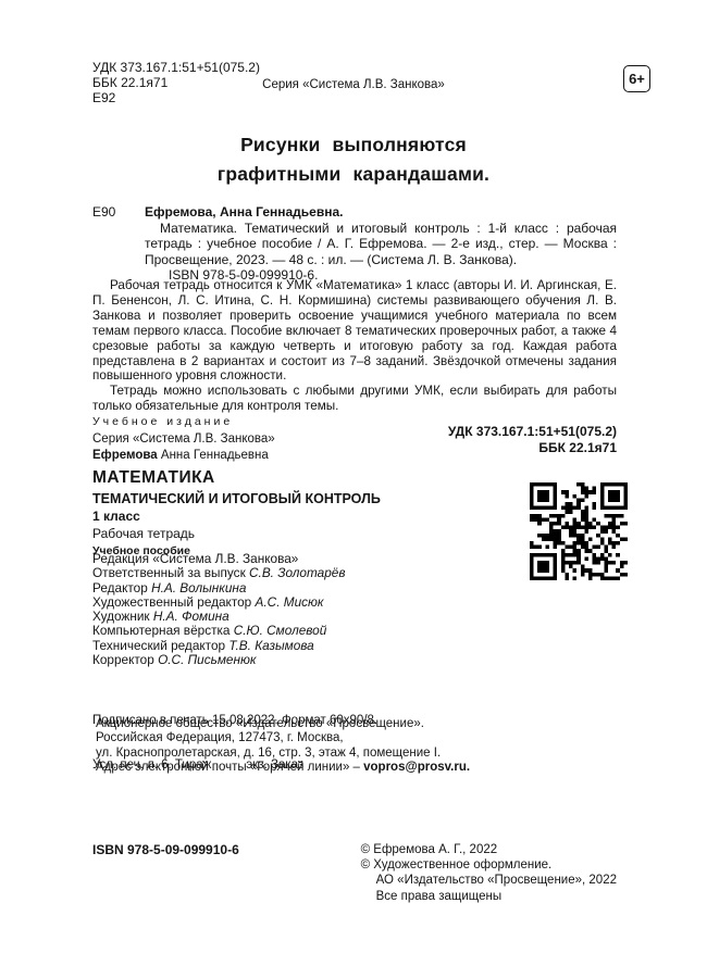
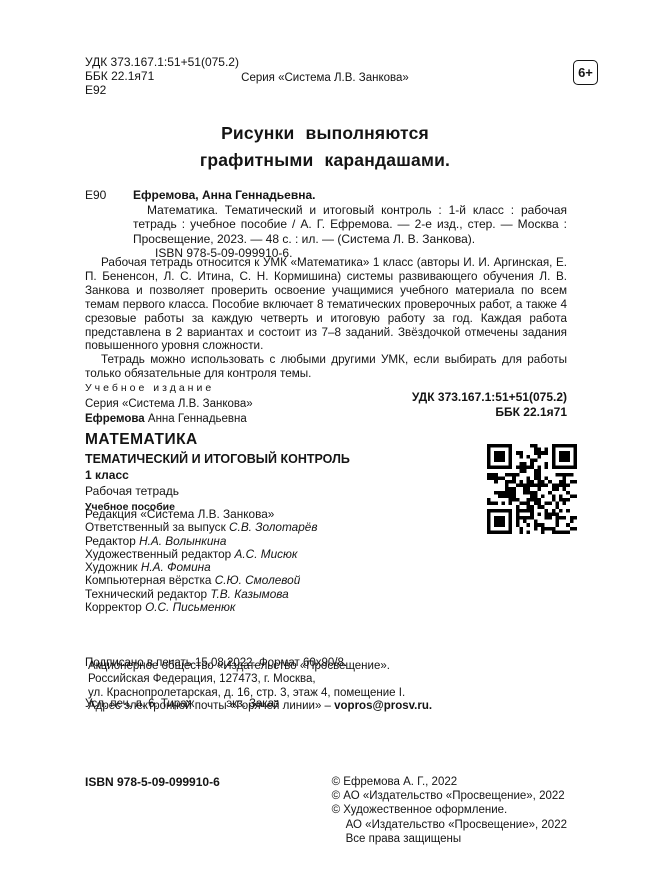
  УДК 373.167.1:51+51(075.2)
  ББК 22.1я71
  Е92
  Серия «Система Л.В. Занкова»
  6+
  Рисунки выполняются
  графитными карандашами.
  Е90
  Ефремова, Анна Геннадьевна.
  Математика. Тематический и итоговый контроль : 1-й класс : рабочая тетрадь : учебное пособие / А. Г. Ефремова. — 2-е изд., стер. — Москва : Просвещение, 2023. — 48 с. : ил. — (Система Л. В. Занкова).
  ISBN 978-5-09-099910-6.
  Рабочая тетрадь относится к УМК «Математика» 1 класс (авторы И. И. Аргинская, Е. П. Бененсон, Л. С. Итина, С. Н. Кормишина) системы развивающего обучения Л. В. Занкова и позволяет проверить освоение учащимися учебного материала по всем темам первого класса. Пособие включает 8 тематических проверочных работ, а также 4 срезовые работы за каждую четверть и итоговую работу за год. Каждая работа представлена в 2 вариантах и состоит из 7–8 заданий. Звёздочкой отмечены задания повышенного уровня сложности.
  Тетрадь можно использовать с любыми другими УМК, если выбирать для работы только обязательные для контроля темы.
  УДК 373.167.1:51+51(075.2)
  ББК 22.1я71
  Учебное издание
  Серия «Система Л.В. Занкова»
  Ефремова Анна Геннадьевна
  МАТЕМАТИКА
  ТЕМАТИЧЕСКИЙ И ИТОГОВЫЙ КОНТРОЛЬ
  1 класс
  Рабочая тетрадь
  Учебное пособие
  Редакция «Система Л.В. Занкова»
  Ответственный за выпуск С.В. Золотарёв
  Редактор Н.А. Волынкина
  Художественный редактор А.С. Мисюк
  Художник Н.А. Фомина
  Компьютерная вёрстка С.Ю. Смолевой
  Технический редактор Т.В. Казымова
  Корректор О.С. Письменюк
  Подписано в печать 15.08.2022. Формат 60x90/8.
  Усл. печ. л. 6. Тираж экз. Заказ
  Акционерное общество «Издательство «Просвещение».
  Российская Федерация, 127473, г. Москва,
  ул. Краснопролетарская, д. 16, стр. 3, этаж 4, помещение I.
  Адрес электронной почты «Горячей линии» – vopros@prosv.ru.
  ISBN 978-5-09-099910-6
  © Ефремова А. Г., 2022
+ © АО «Издательство «Просвещение», 2022
  © Художественное оформление.
  АО «Издательство «Просвещение», 2022
  Все права защищены
